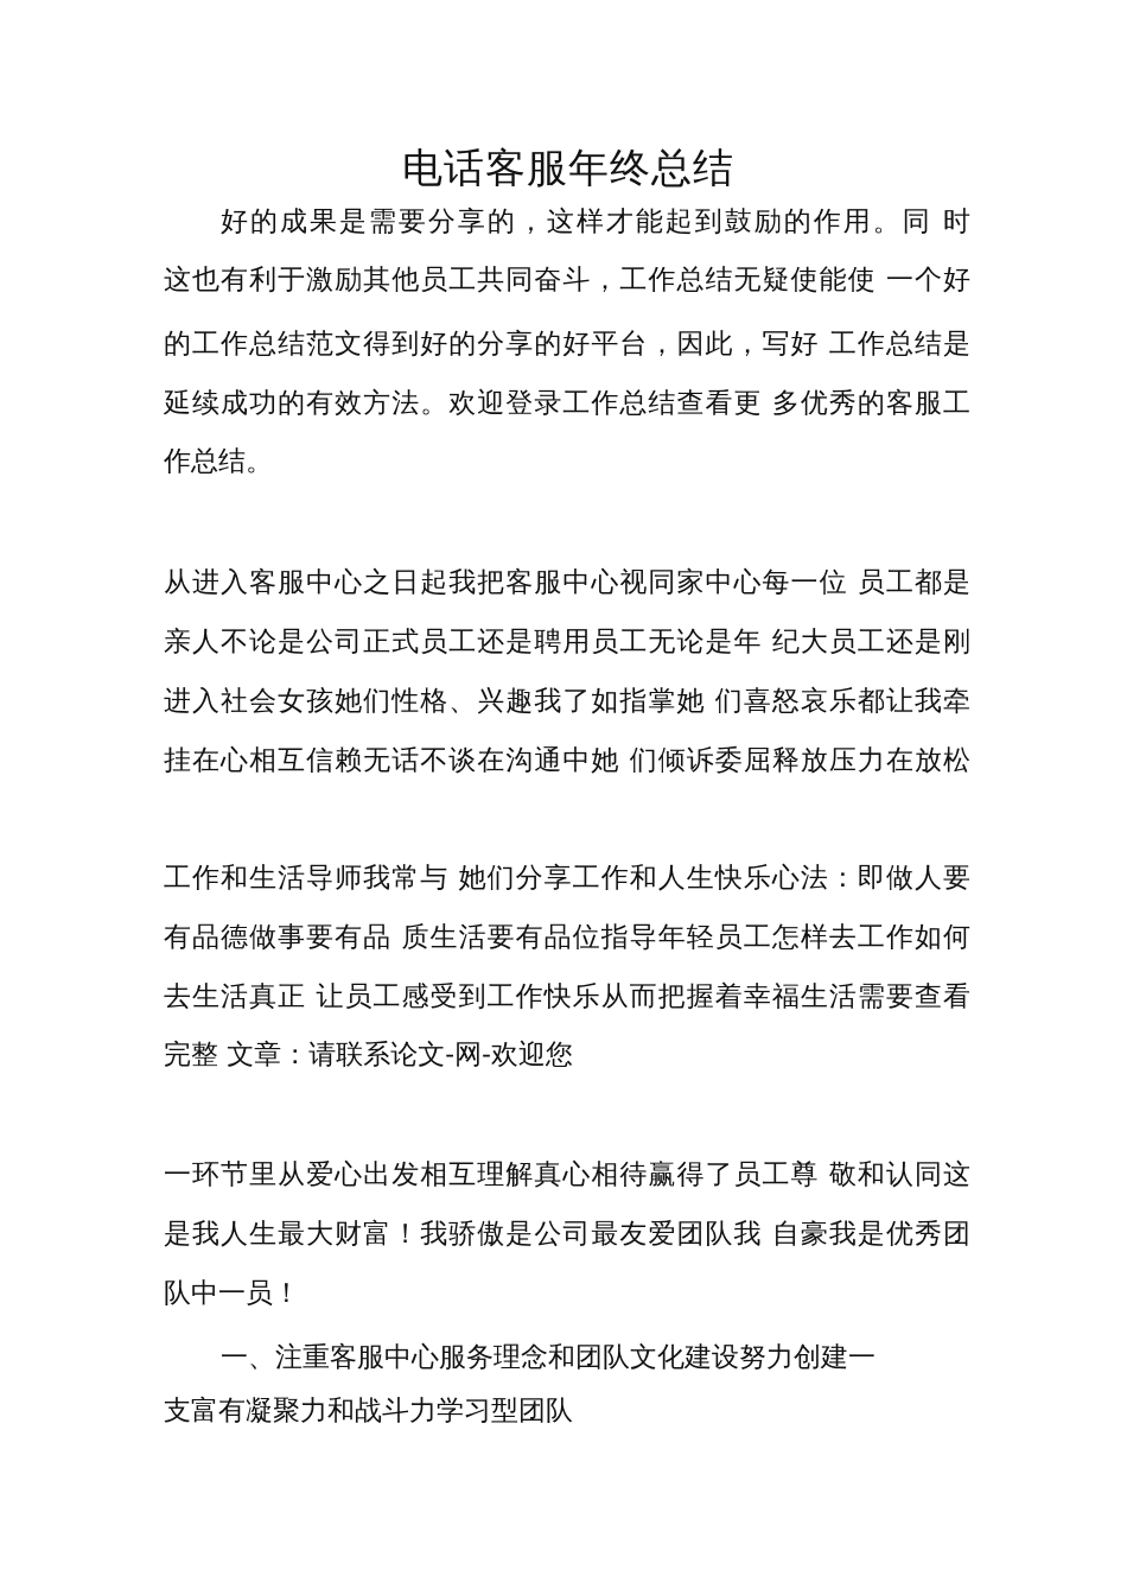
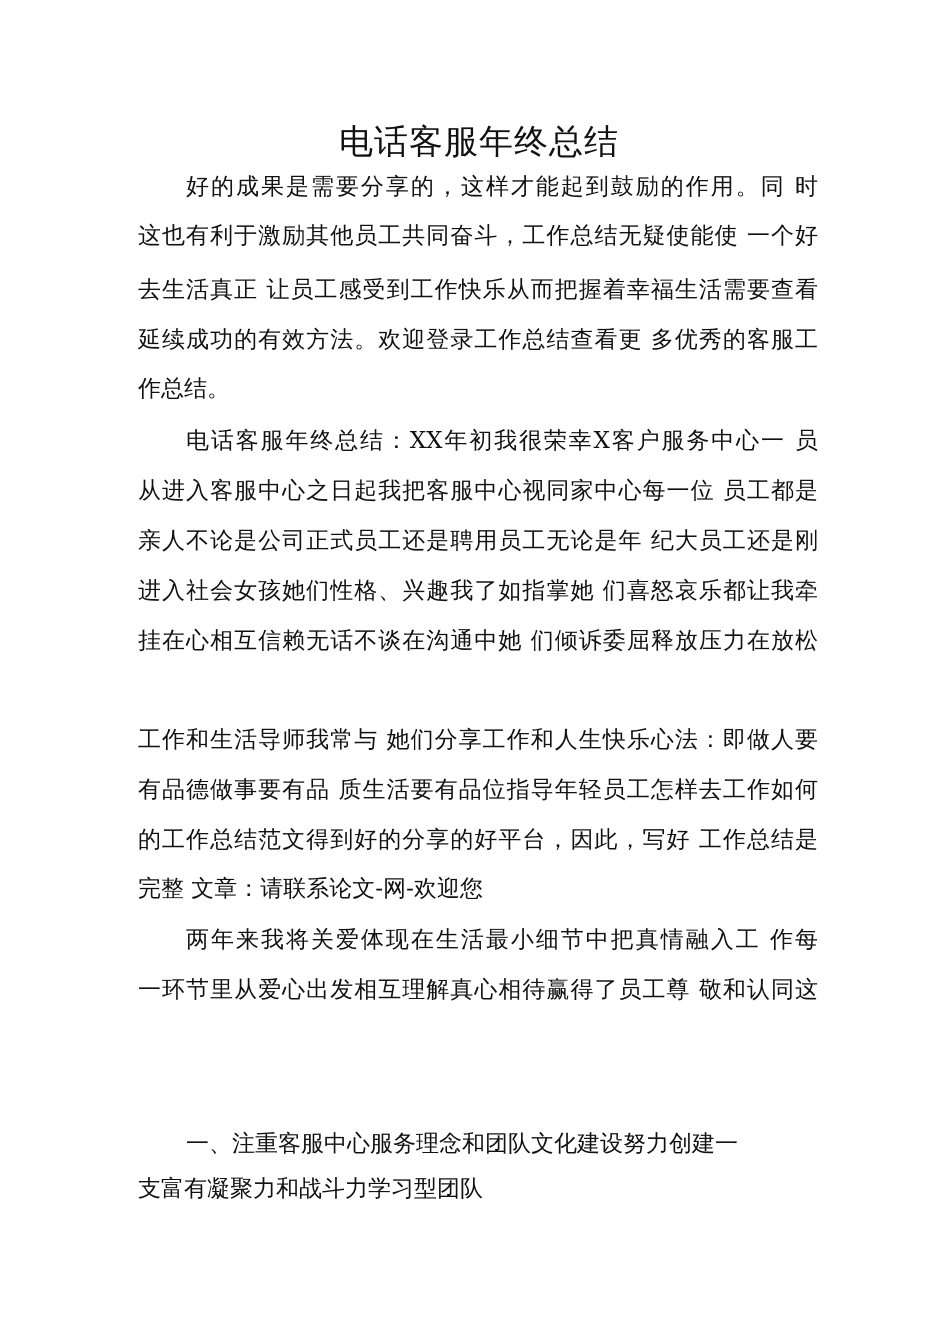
  电话客服年终总结
  好的成果是需要分享的，这样才能起到鼓励的作用。同 时
  这也有利于激励其他员工共同奋斗，工作总结无疑使能使 一个好
- 的工作总结范文得到好的分享的好平台，因此，写好 工作总结是
+ 去生活真正 让员工感受到工作快乐从而把握着幸福生活需要查看
  延续成功的有效方法。欢迎登录工作总结查看更 多优秀的客服工
  作总结。
+ 电话客服年终总结：XX年初我很荣幸X客户服务中心一 员
  从进入客服中心之日起我把客服中心视同家中心每一位 员工都是
  亲人不论是公司正式员工还是聘用员工无论是年 纪大员工还是刚
  进入社会女孩她们性格、兴趣我了如指掌她 们喜怒哀乐都让我牵
  挂在心相互信赖无话不谈在沟通中她 们倾诉委屈释放压力在放松
  工作和生活导师我常与 她们分享工作和人生快乐心法：即做人要
  有品德做事要有品 质生活要有品位指导年轻员工怎样去工作如何
- 去生活真正 让员工感受到工作快乐从而把握着幸福生活需要查看
+ 的工作总结范文得到好的分享的好平台，因此，写好 工作总结是
  完整 文章：请联系论文-网-欢迎您
+ 两年来我将关爱体现在生活最小细节中把真情融入工 作每
  一环节里从爱心出发相互理解真心相待赢得了员工尊 敬和认同这
- 是我人生最大财富！我骄傲是公司最友爱团队我 自豪我是优秀团
- 队中一员！
  一、注重客服中心服务理念和团队文化建设努力创建一
  支富有凝聚力和战斗力学习型团队
